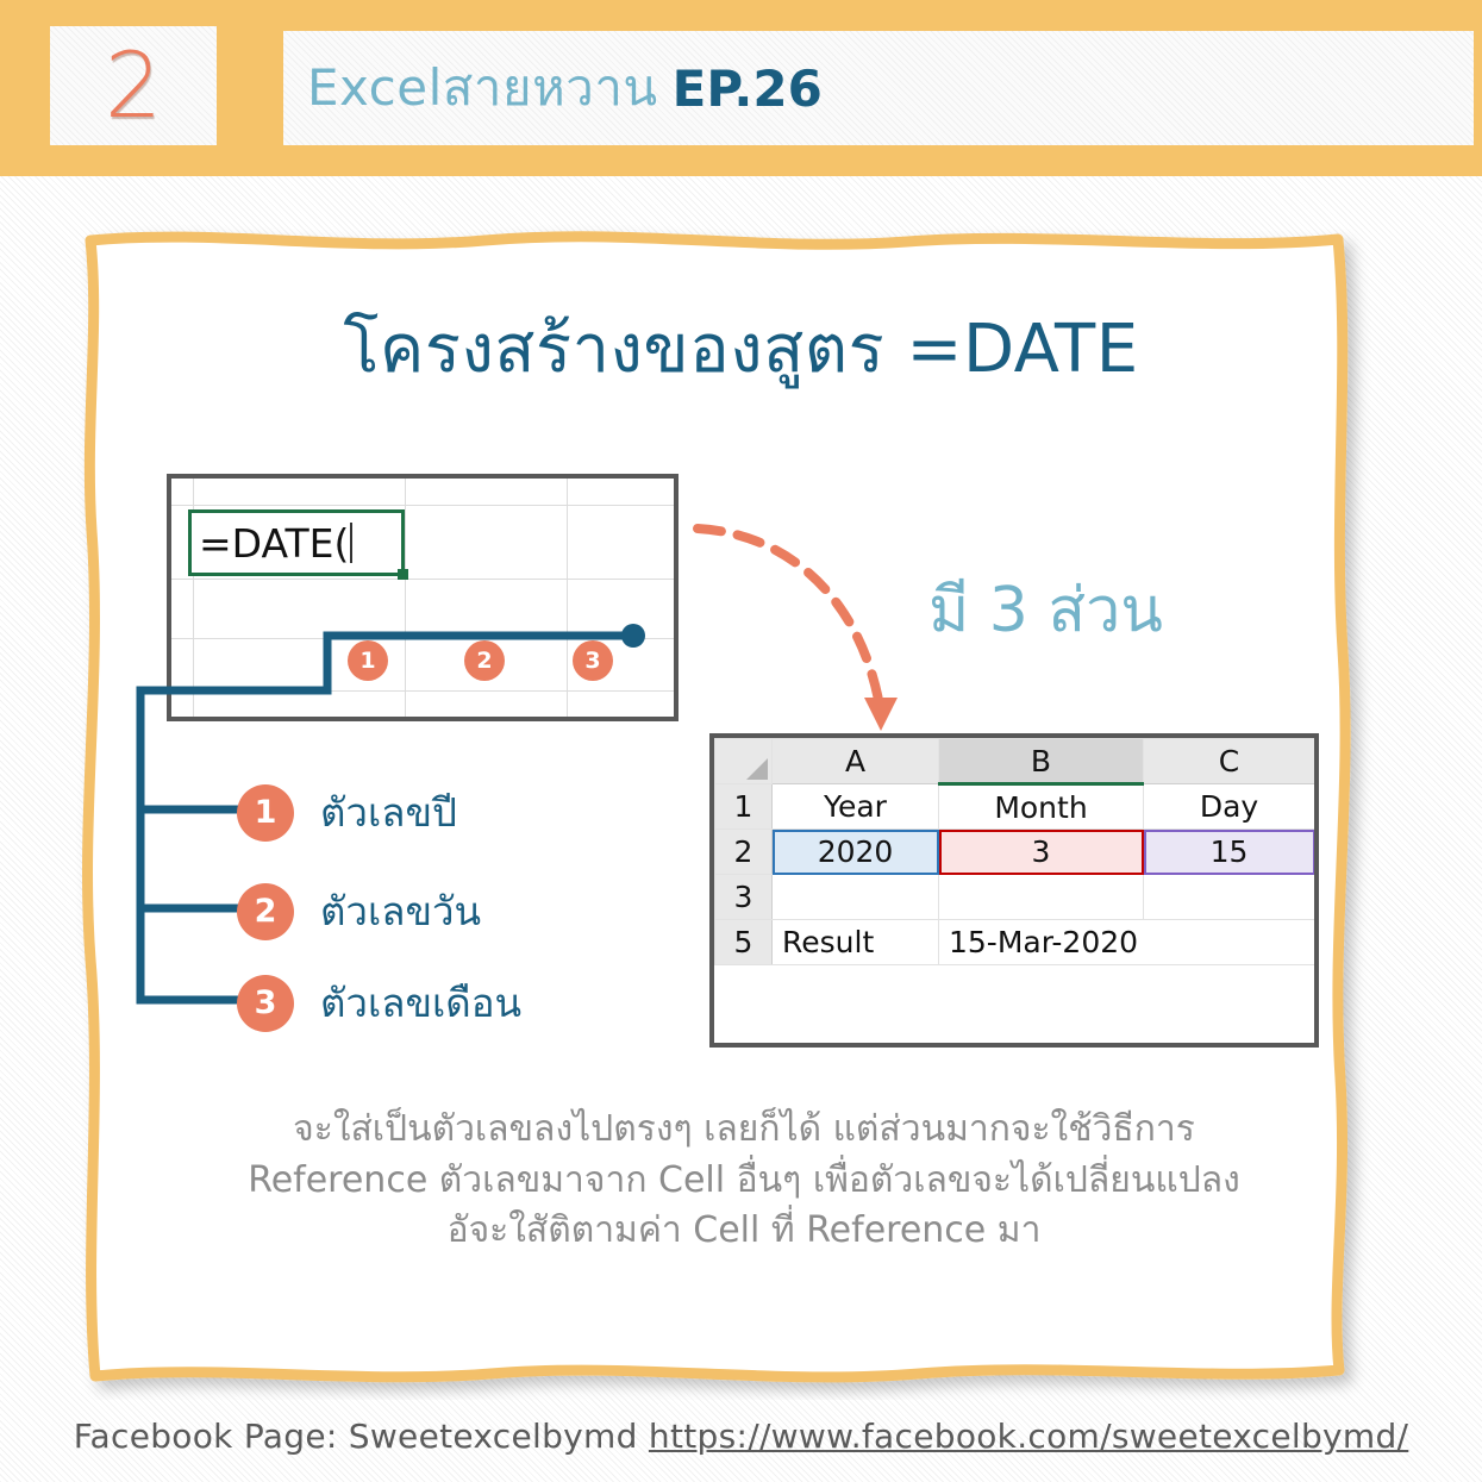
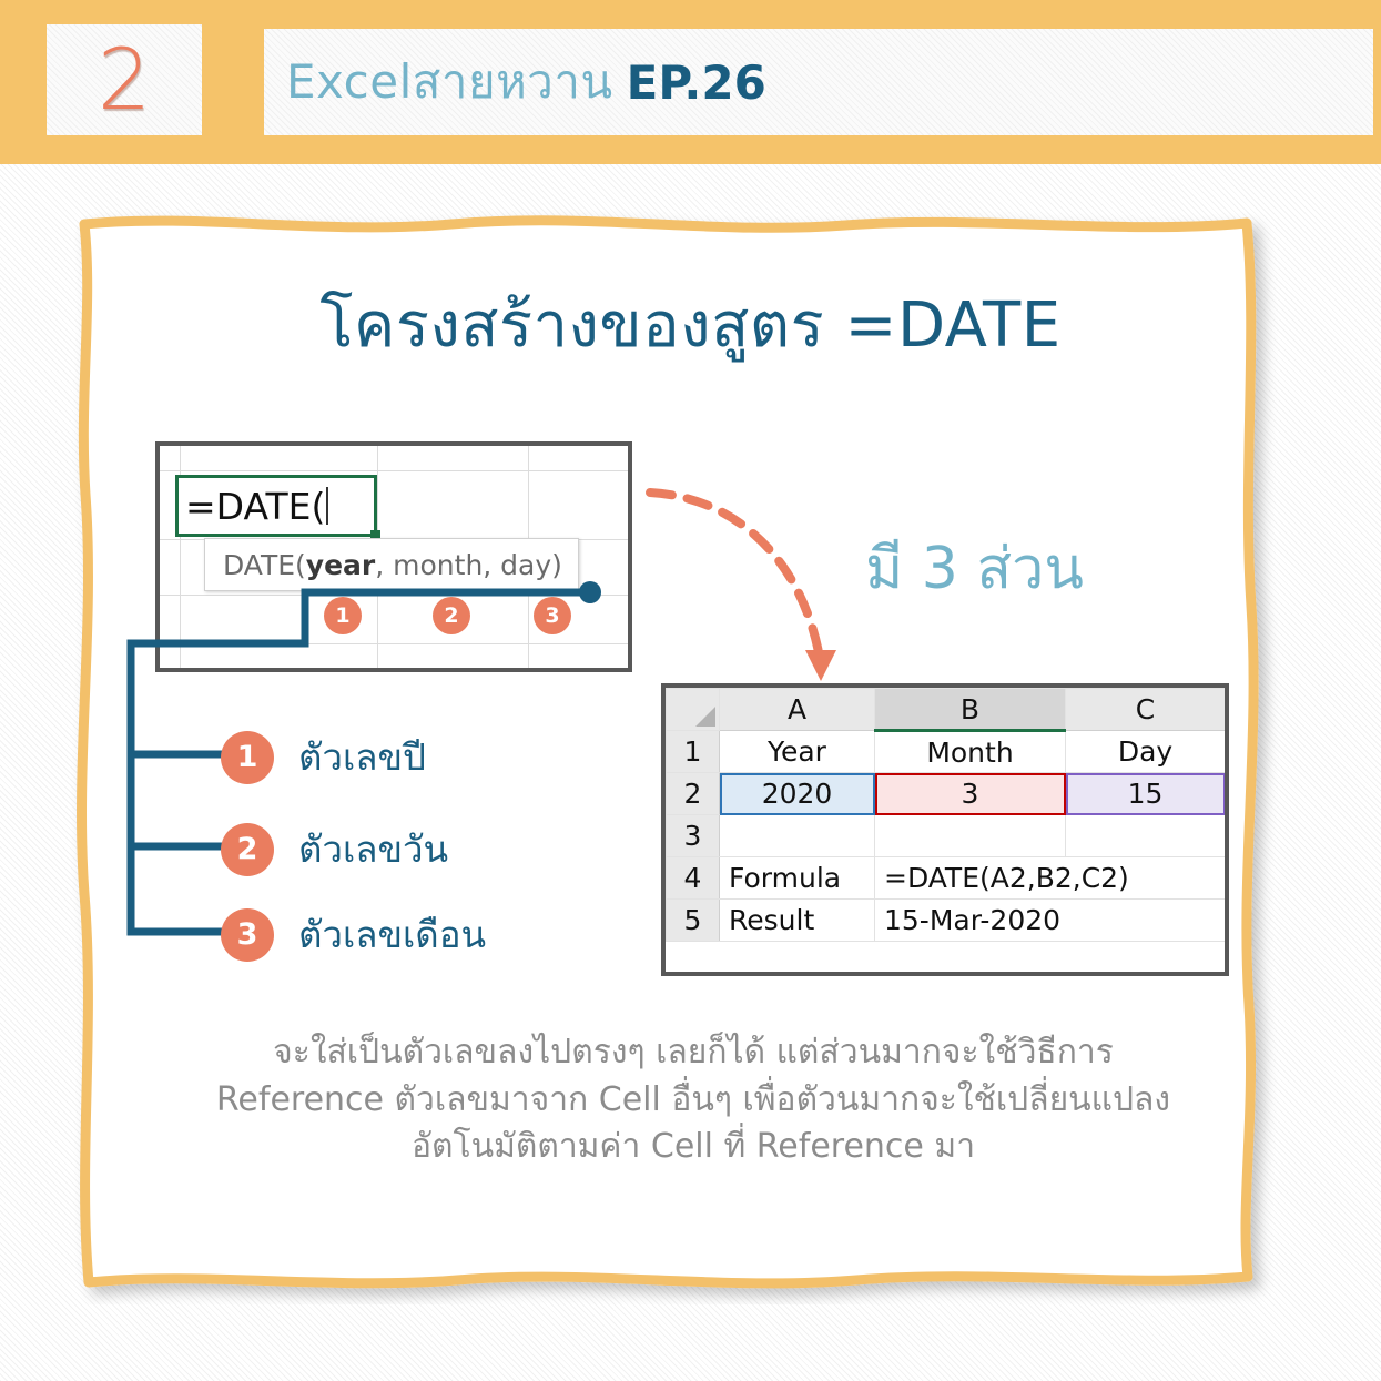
  2
  Excelสายหวาน
  EP.26
  โครงสร้างของสูตร =DATE
  =DATE(
+ DATE(year, month, day)
  1
  2
  3
  มี 3 ส่วน
  1
  ตัวเลขปี
  2
  ตัวเลขวัน
  3
  ตัวเลขเดือน
  	A	B	C
  1	Year	Month	Day
  2	2020	3	15
  3
+ 4	Formula	=DATE(A2,B2,C2)
  5	Result	15-Mar-2020
  จะใส่เป็นตัวเลขลงไปตรงๆ เลยก็ได้ แต่ส่วนมากจะใช้วิธีการ
- Reference ตัวเลขมาจาก Cell อื่นๆ เพื่อตัวเลขจะได้เปลี่ยนแปลง
+ Reference ตัวเลขมาจาก Cell อื่นๆ เพื่อตัวนมากจะใช้เปลี่ยนแปลง
- อัจะใสัติตามค่า Cell ที่ Reference มา
+ อัตโนมัติตามค่า Cell ที่ Reference มา
- Facebook Page: Sweetexcelbymd https://www.facebook.com/sweetexcelbymd/
